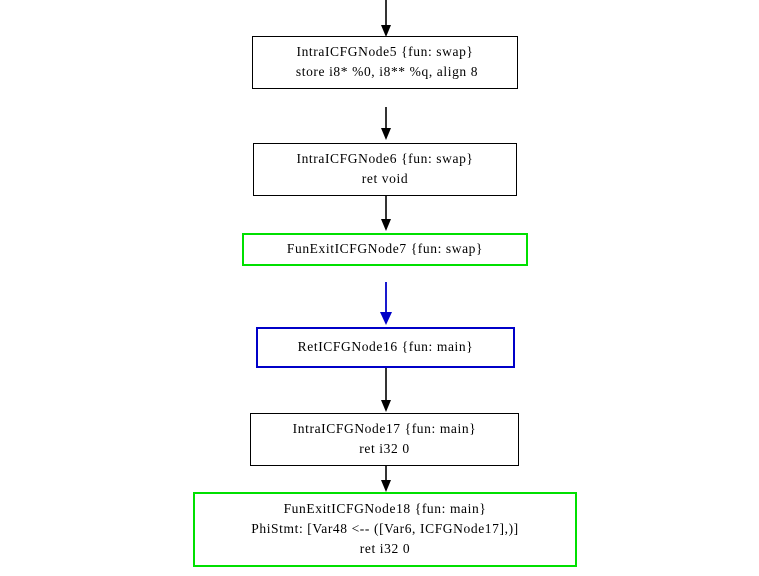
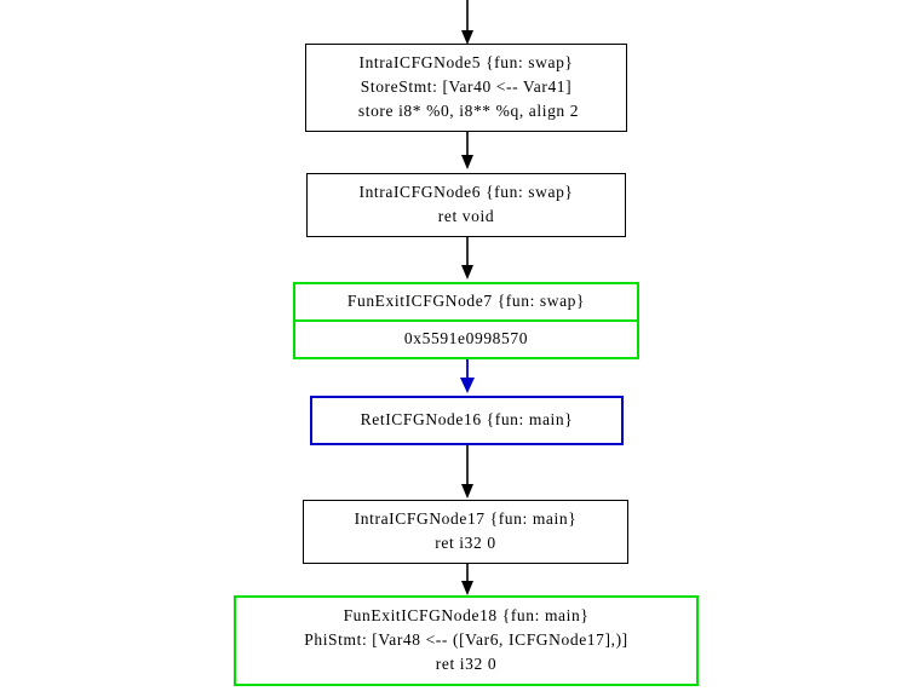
  IntraICFGNode5 {fun: swap}
+ StoreStmt: [Var40 <-- Var41]
- store i8* %0, i8** %q, align 8
+ store i8* %0, i8** %q, align 2
  IntraICFGNode6 {fun: swap}
  ret void
  FunExitICFGNode7 {fun: swap}
+ 0x5591e0998570
  RetICFGNode16 {fun: main}
  IntraICFGNode17 {fun: main}
  ret i32 0
  FunExitICFGNode18 {fun: main}
  PhiStmt: [Var48 <-- ([Var6, ICFGNode17],)]
  ret i32 0
